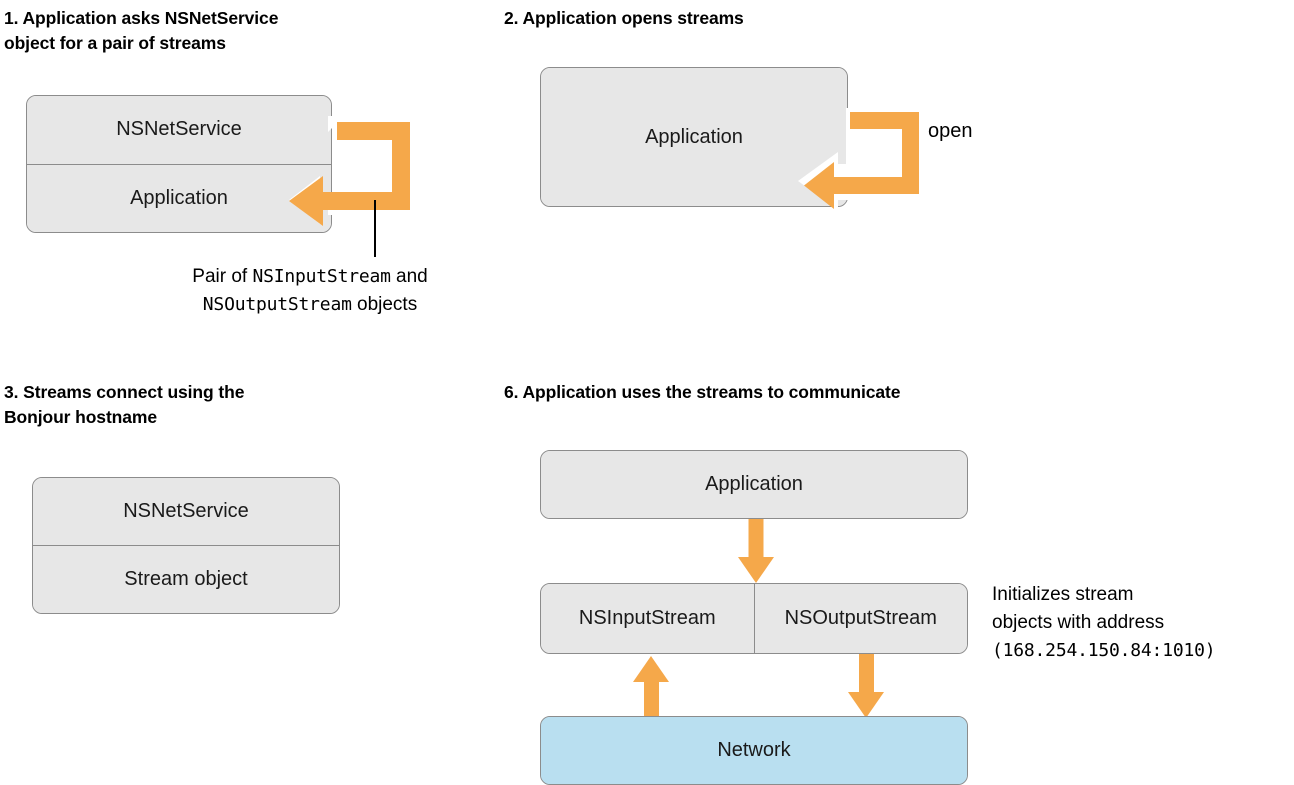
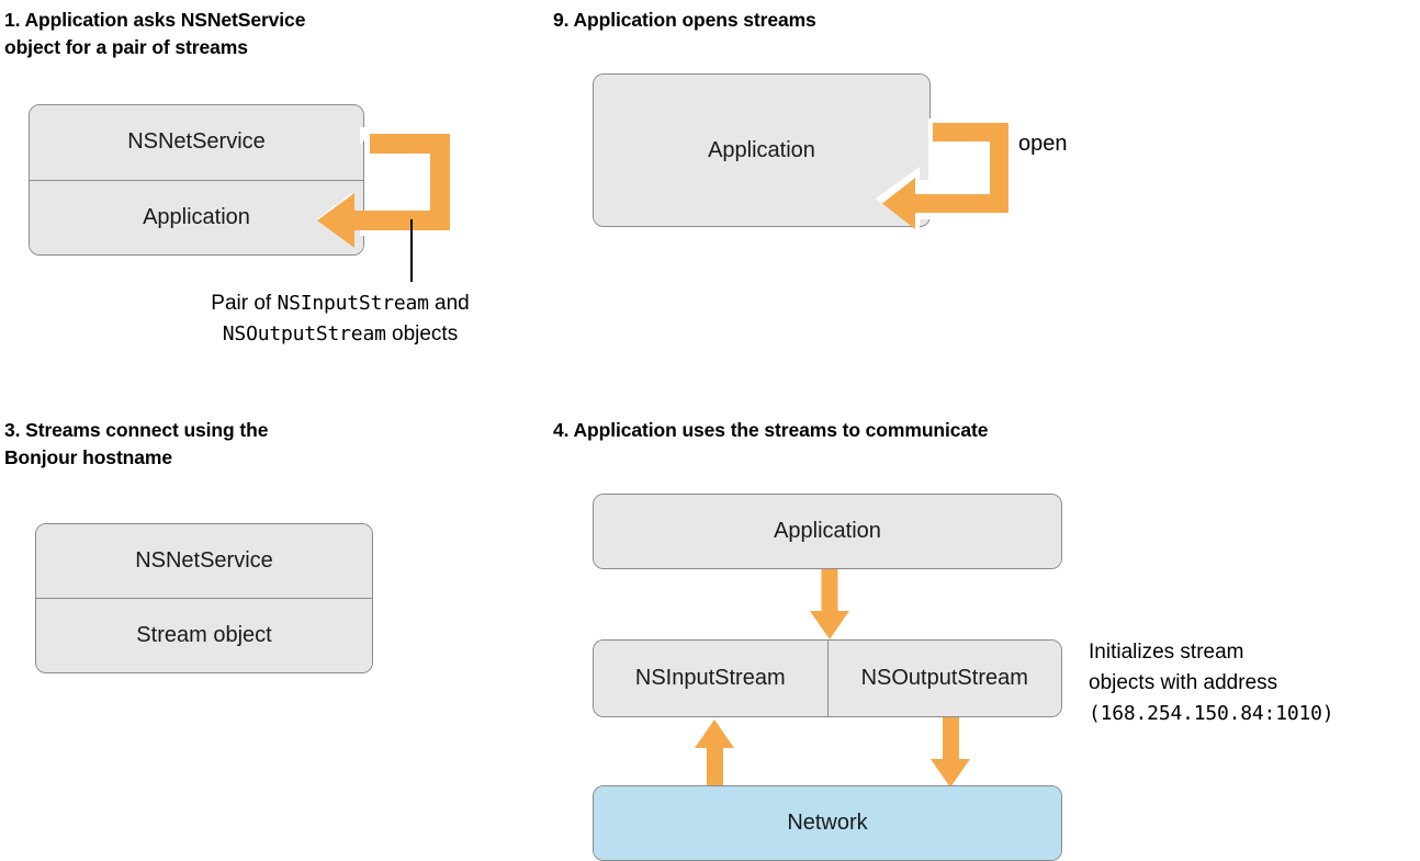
  1. Application asks NSNetService
  object for a pair of streams
  NSNetService
  Application
  Pair of NSInputStream and
  NSOutputStream objects
- 2. Application opens streams
+ 9. Application opens streams
  Application
  open
  3. Streams connect using the
  Bonjour hostname
  NSNetService
  Stream object
- 6. Application uses the streams to communicate
+ 4. Application uses the streams to communicate
  Application
  NSInputStream
  NSOutputStream
  Network
  Initializes stream
  objects with address
  (168.254.150.84:1010)
